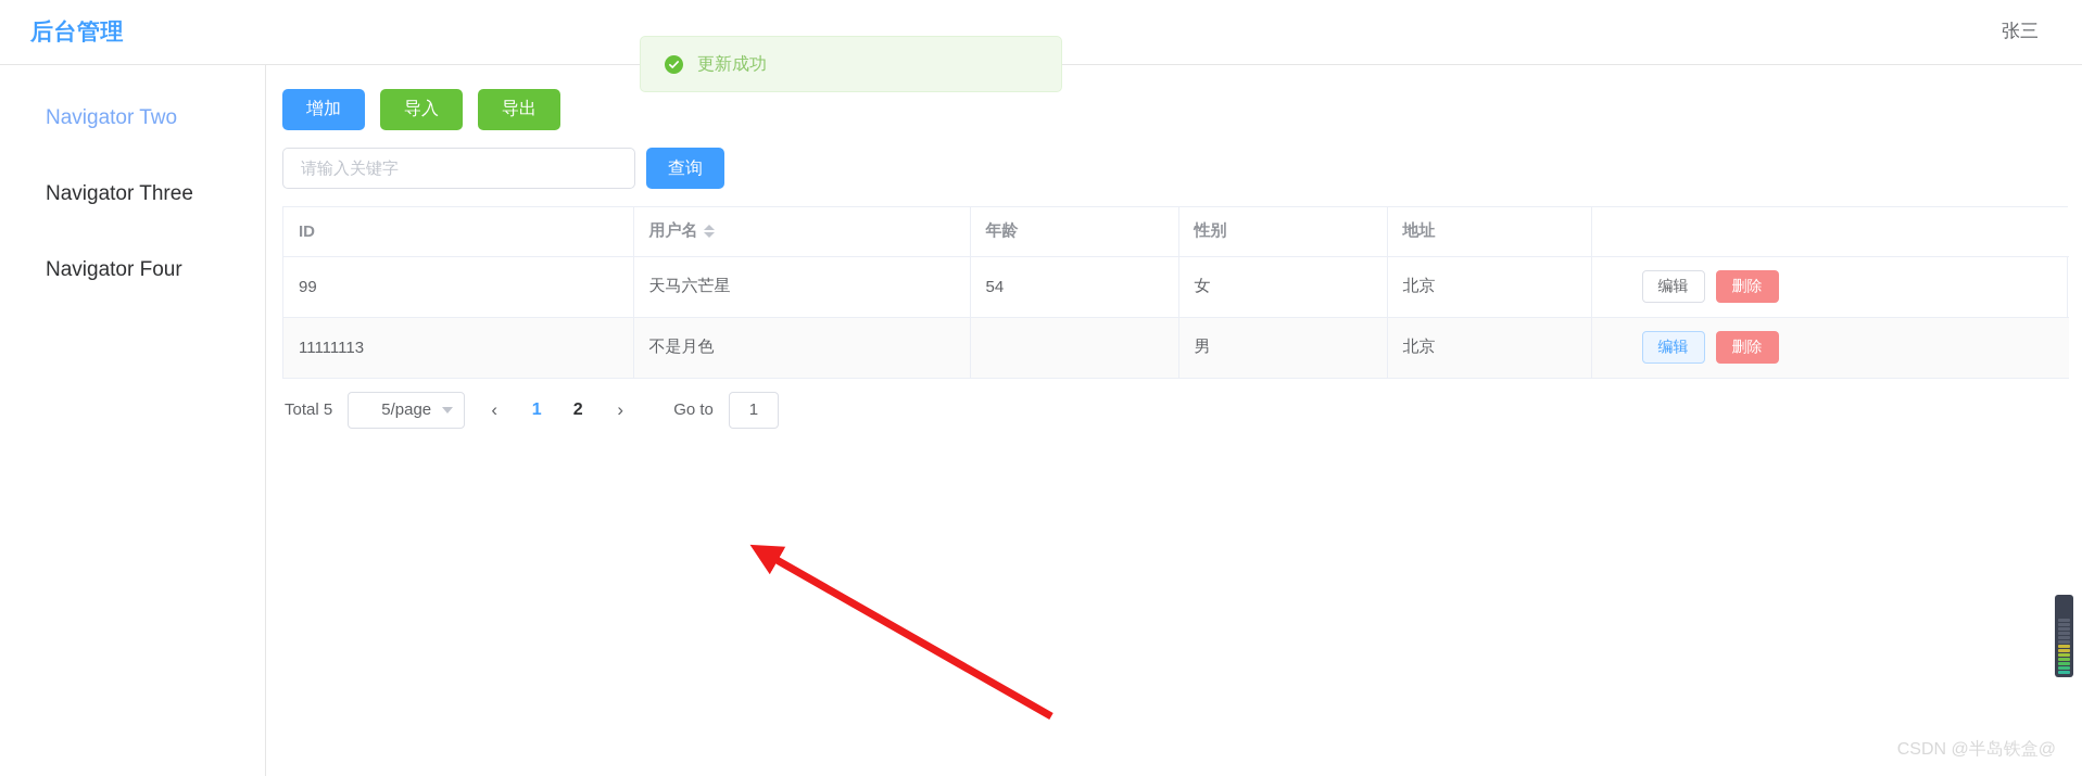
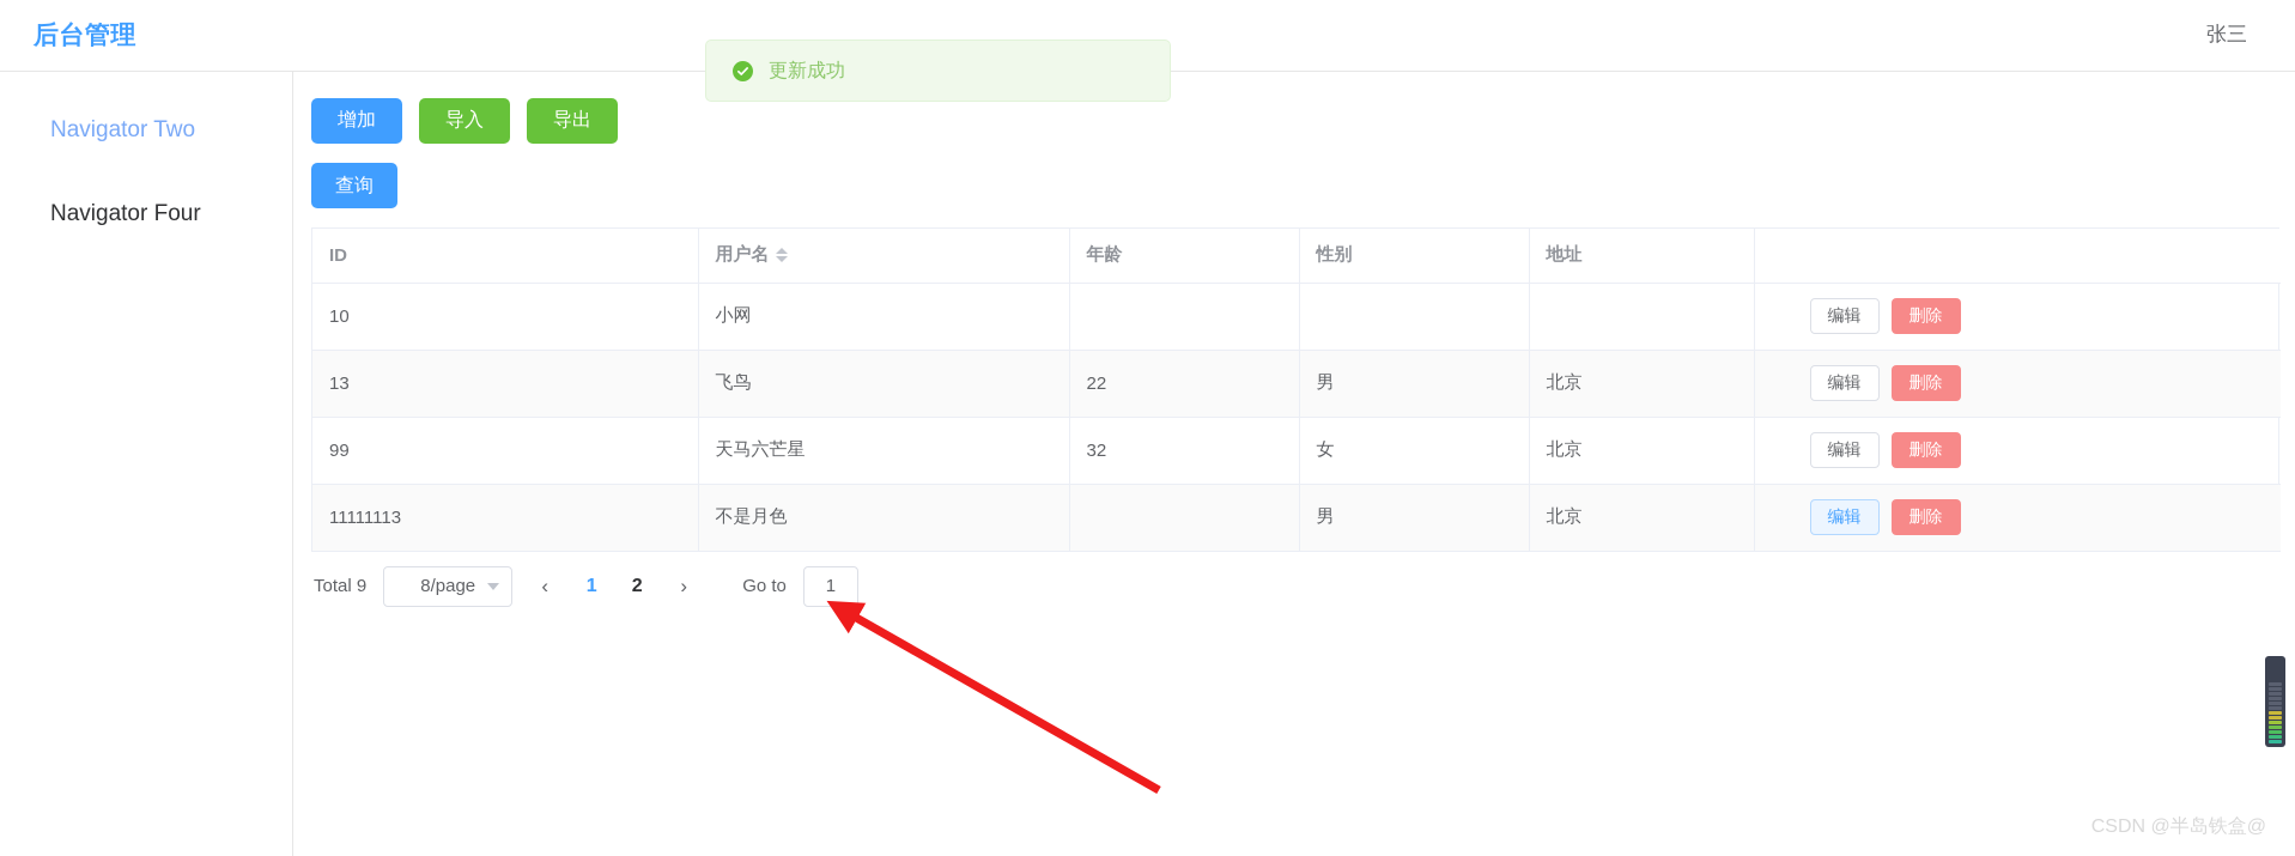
  后台管理
  张三
  Navigator Two
- Navigator Three
  Navigator Four
  增加
  导入
  导出
- 请输入关键字
  查询
  ID	用户名	年龄	性别	地址
+ 10	小网				编辑 删除
+ 13	飞鸟	22	男	北京	编辑 删除
- 99	天马六芒星	54	女	北京	编辑 删除
+ 99	天马六芒星	32	女	北京	编辑 删除
  11111113	不是月色		男	北京	编辑 删除
- Total 5
+ Total 9
- 5/page
+ 8/page
  ‹
  1
  2
  ›
  Go to
  1
  更新成功
  CSDN @半岛铁盒@
